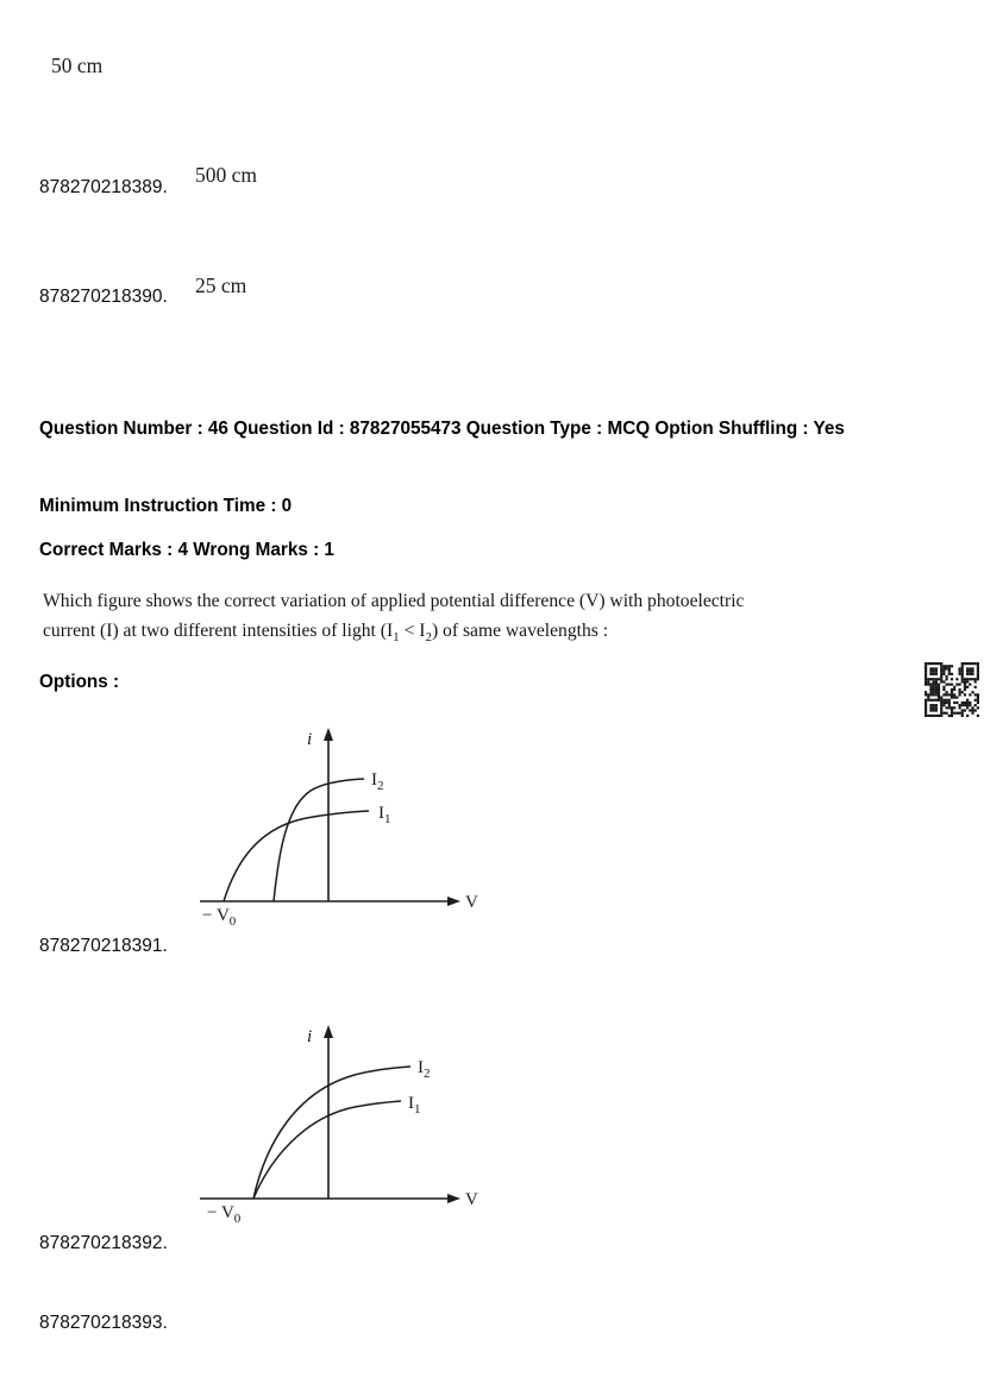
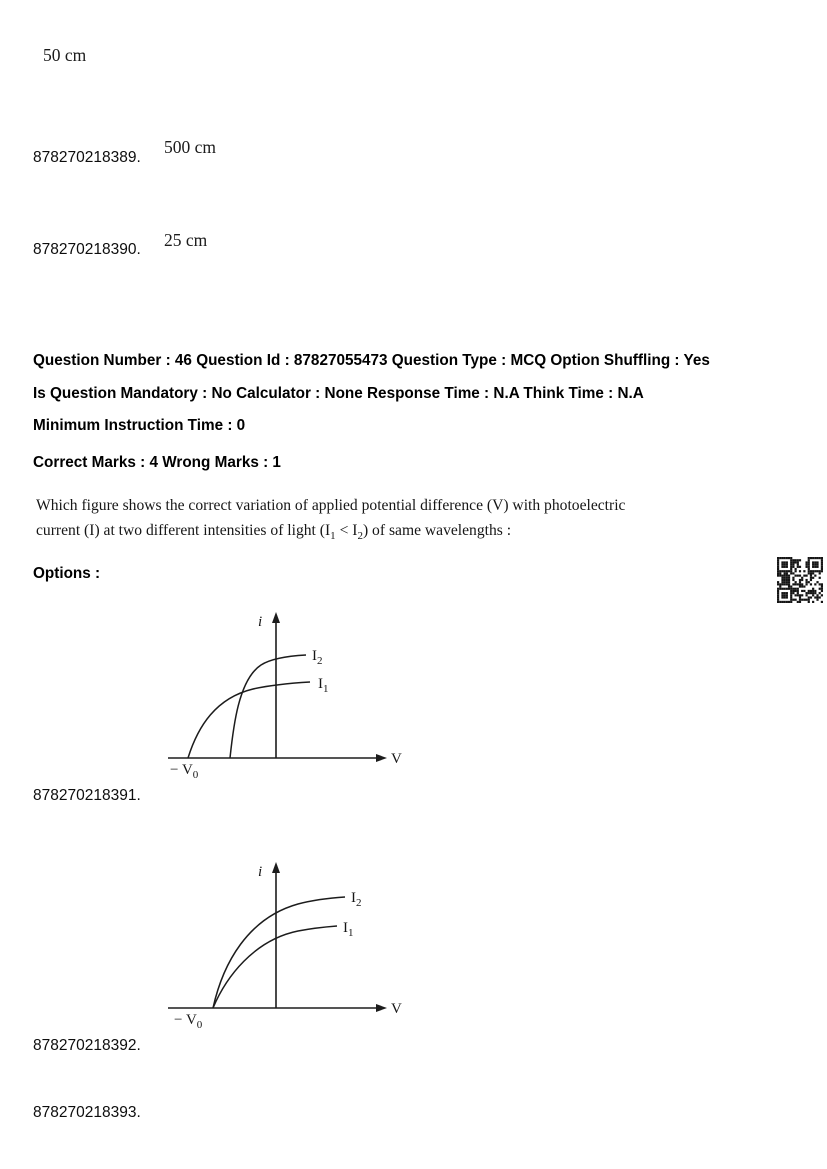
  50 cm
  878270218389.
  500 cm
  878270218390.
  25 cm
  Question Number : 46 Question Id : 87827055473 Question Type : MCQ Option Shuffling : Yes
+ Is Question Mandatory : No Calculator : None Response Time : N.A Think Time : N.A
  Minimum Instruction Time : 0
  Correct Marks : 4 Wrong Marks : 1
  Which figure shows the correct variation of applied potential difference (V) with photoelectric
  current (I) at two different intensities of light (I1 < I2) of same wavelengths :
  Options :
  i
  V
  I2
  I1
  − V0
  878270218391.
  i
  V
  I2
  I1
  − V0
  878270218392.
  878270218393.
